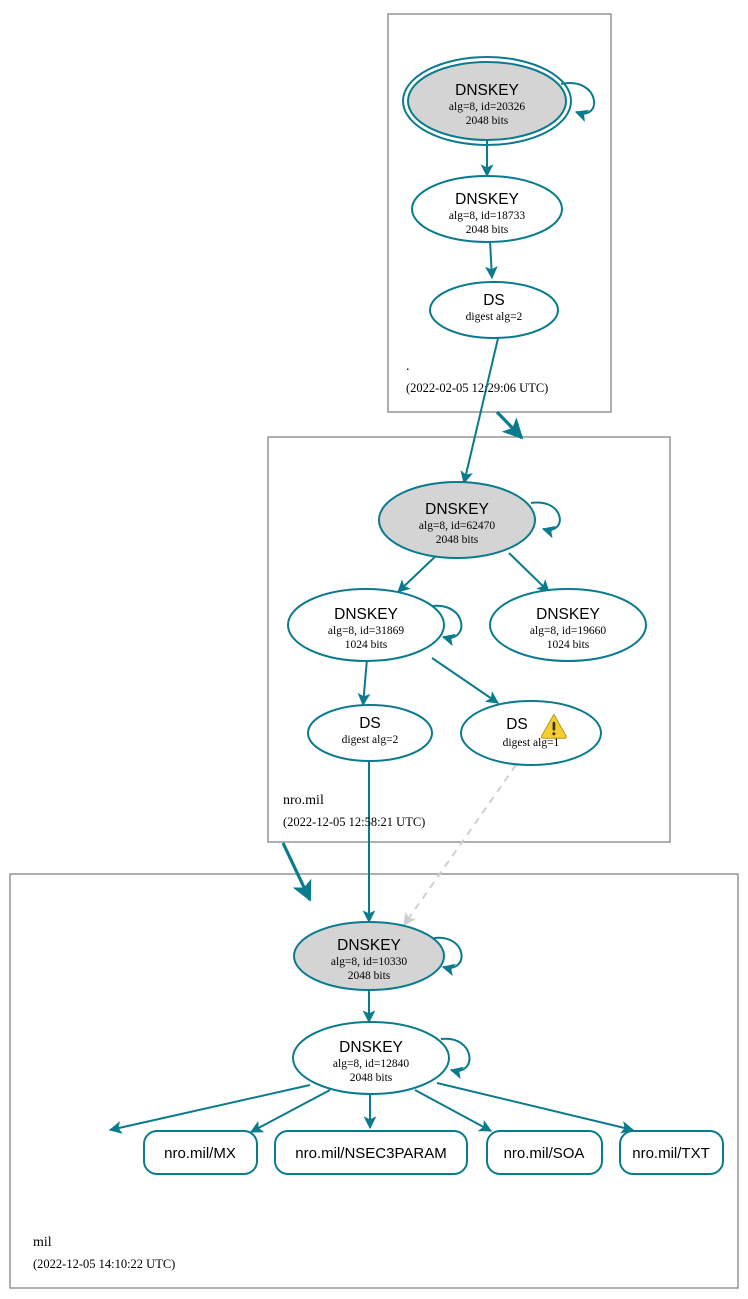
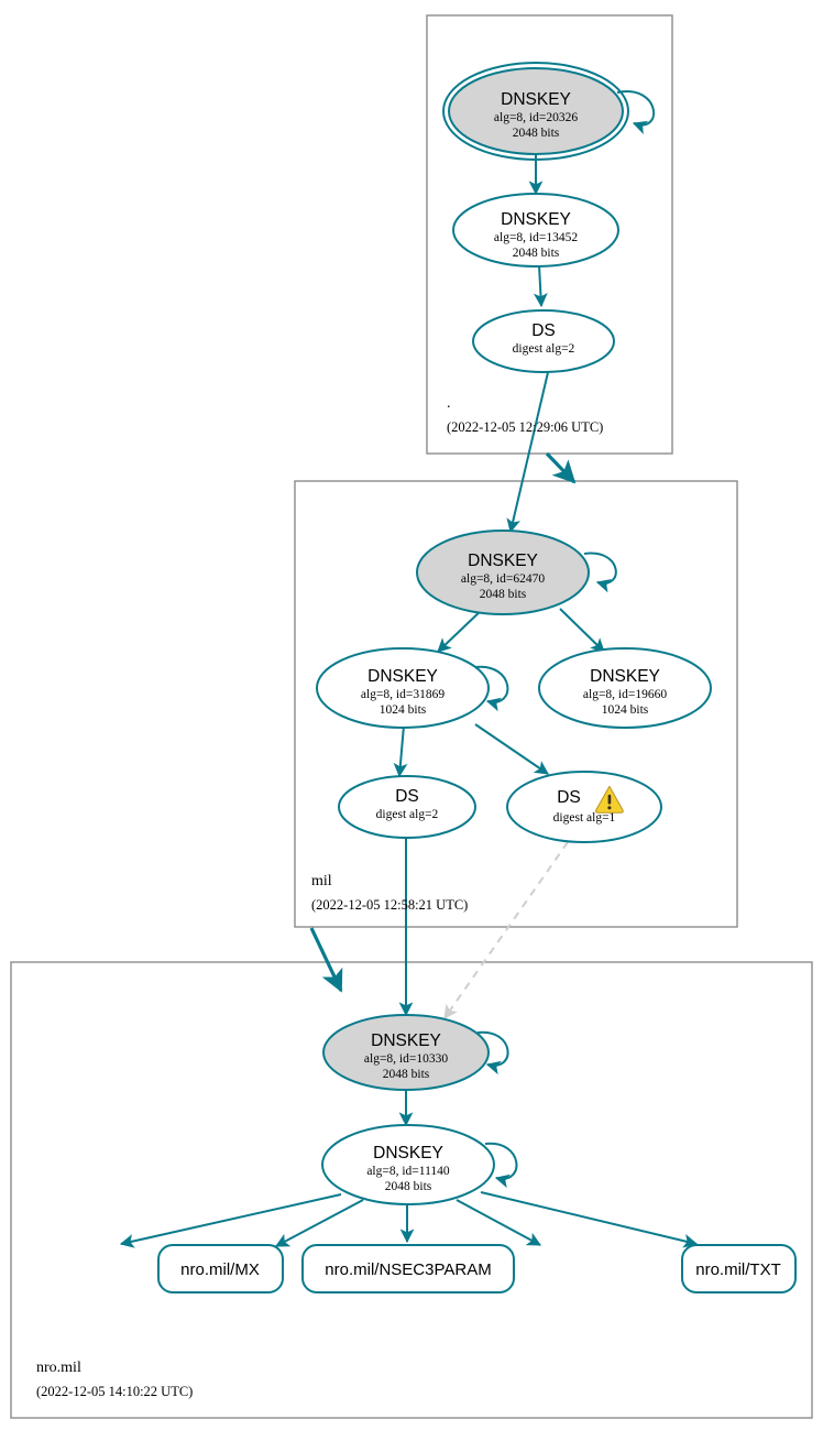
  DNSKEY
  alg=8, id=20326
  2048 bits
  DNSKEY
- alg=8, id=18733
+ alg=8, id=13452
  2048 bits
  DS
  digest alg=2
  .
- (2022-02-05 12:29:06 UTC)
+ (2022-12-05 12:29:06 UTC)
  DNSKEY
  alg=8, id=62470
  2048 bits
  DNSKEY
  alg=8, id=31869
  1024 bits
  DNSKEY
  alg=8, id=19660
  1024 bits
  DS
  digest alg=2
  DS
  digest alg=1
- nro.mil
+ mil
  (2022-12-05 12:58:21 UTC)
  DNSKEY
  alg=8, id=10330
  2048 bits
  DNSKEY
- alg=8, id=12840
+ alg=8, id=11140
  2048 bits
  nro.mil/MX
  nro.mil/NSEC3PARAM
- nro.mil/SOA
  nro.mil/TXT
- mil
+ nro.mil
  (2022-12-05 14:10:22 UTC)
